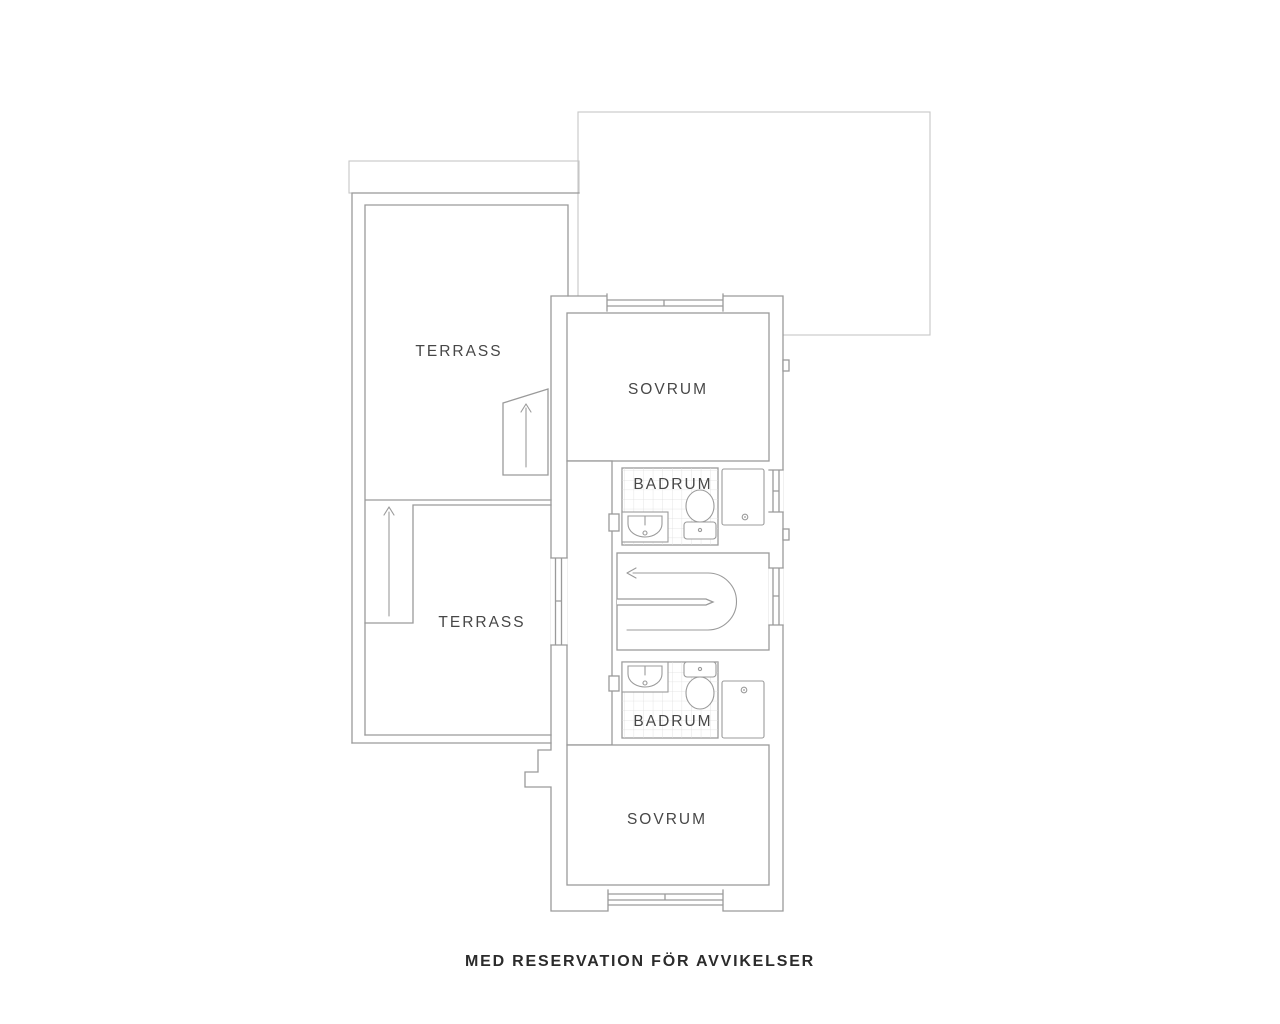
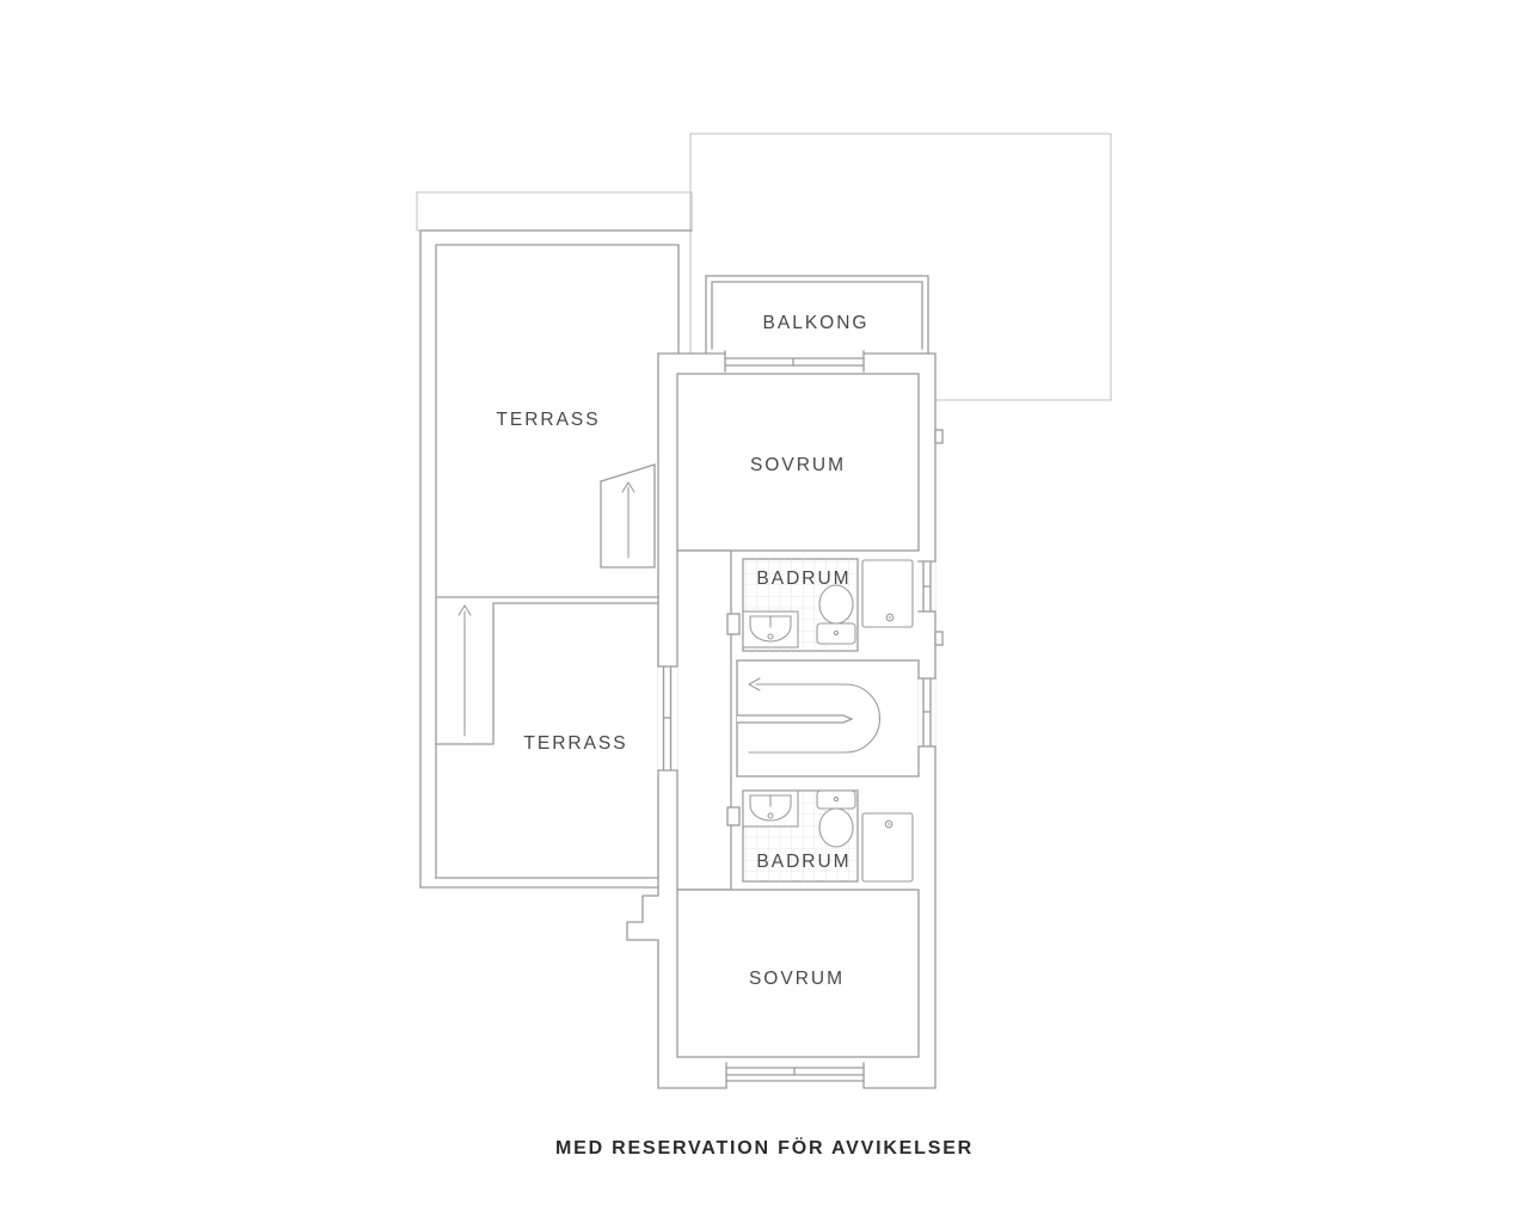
+ BALKONG
  TERRASS
  TERRASS
  SOVRUM
  BADRUM
  BADRUM
  SOVRUM
  MED RESERVATION FÖR AVVIKELSER
